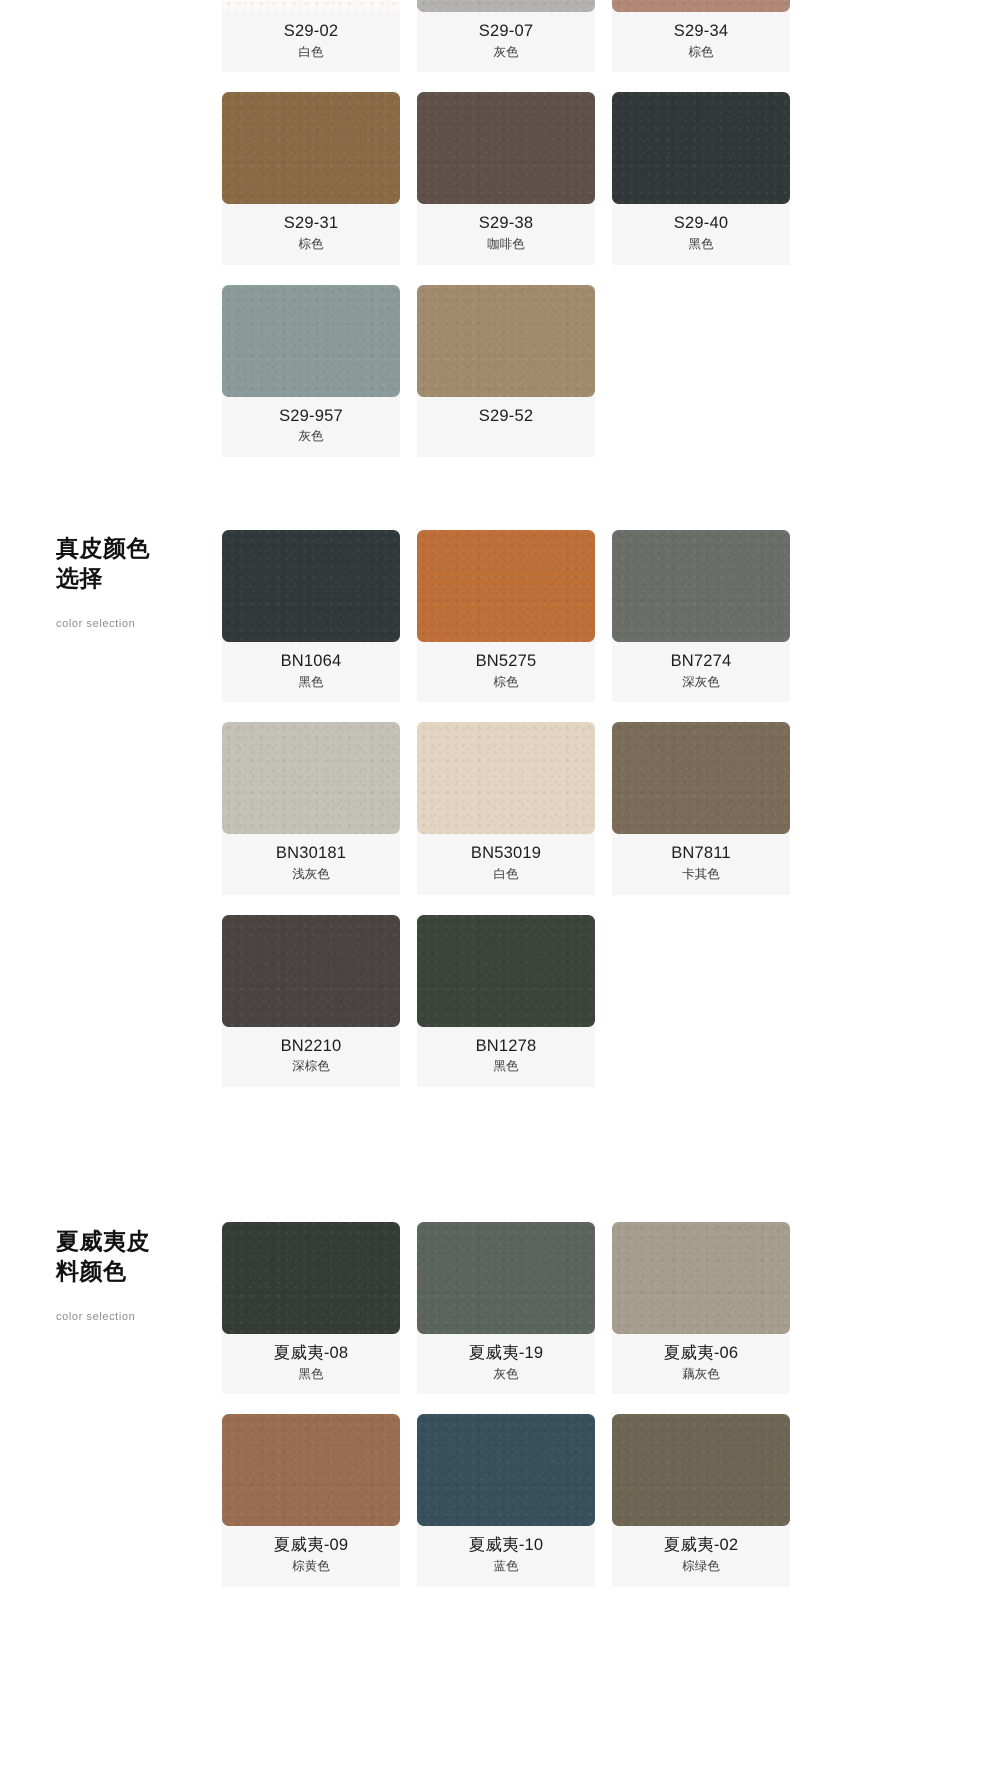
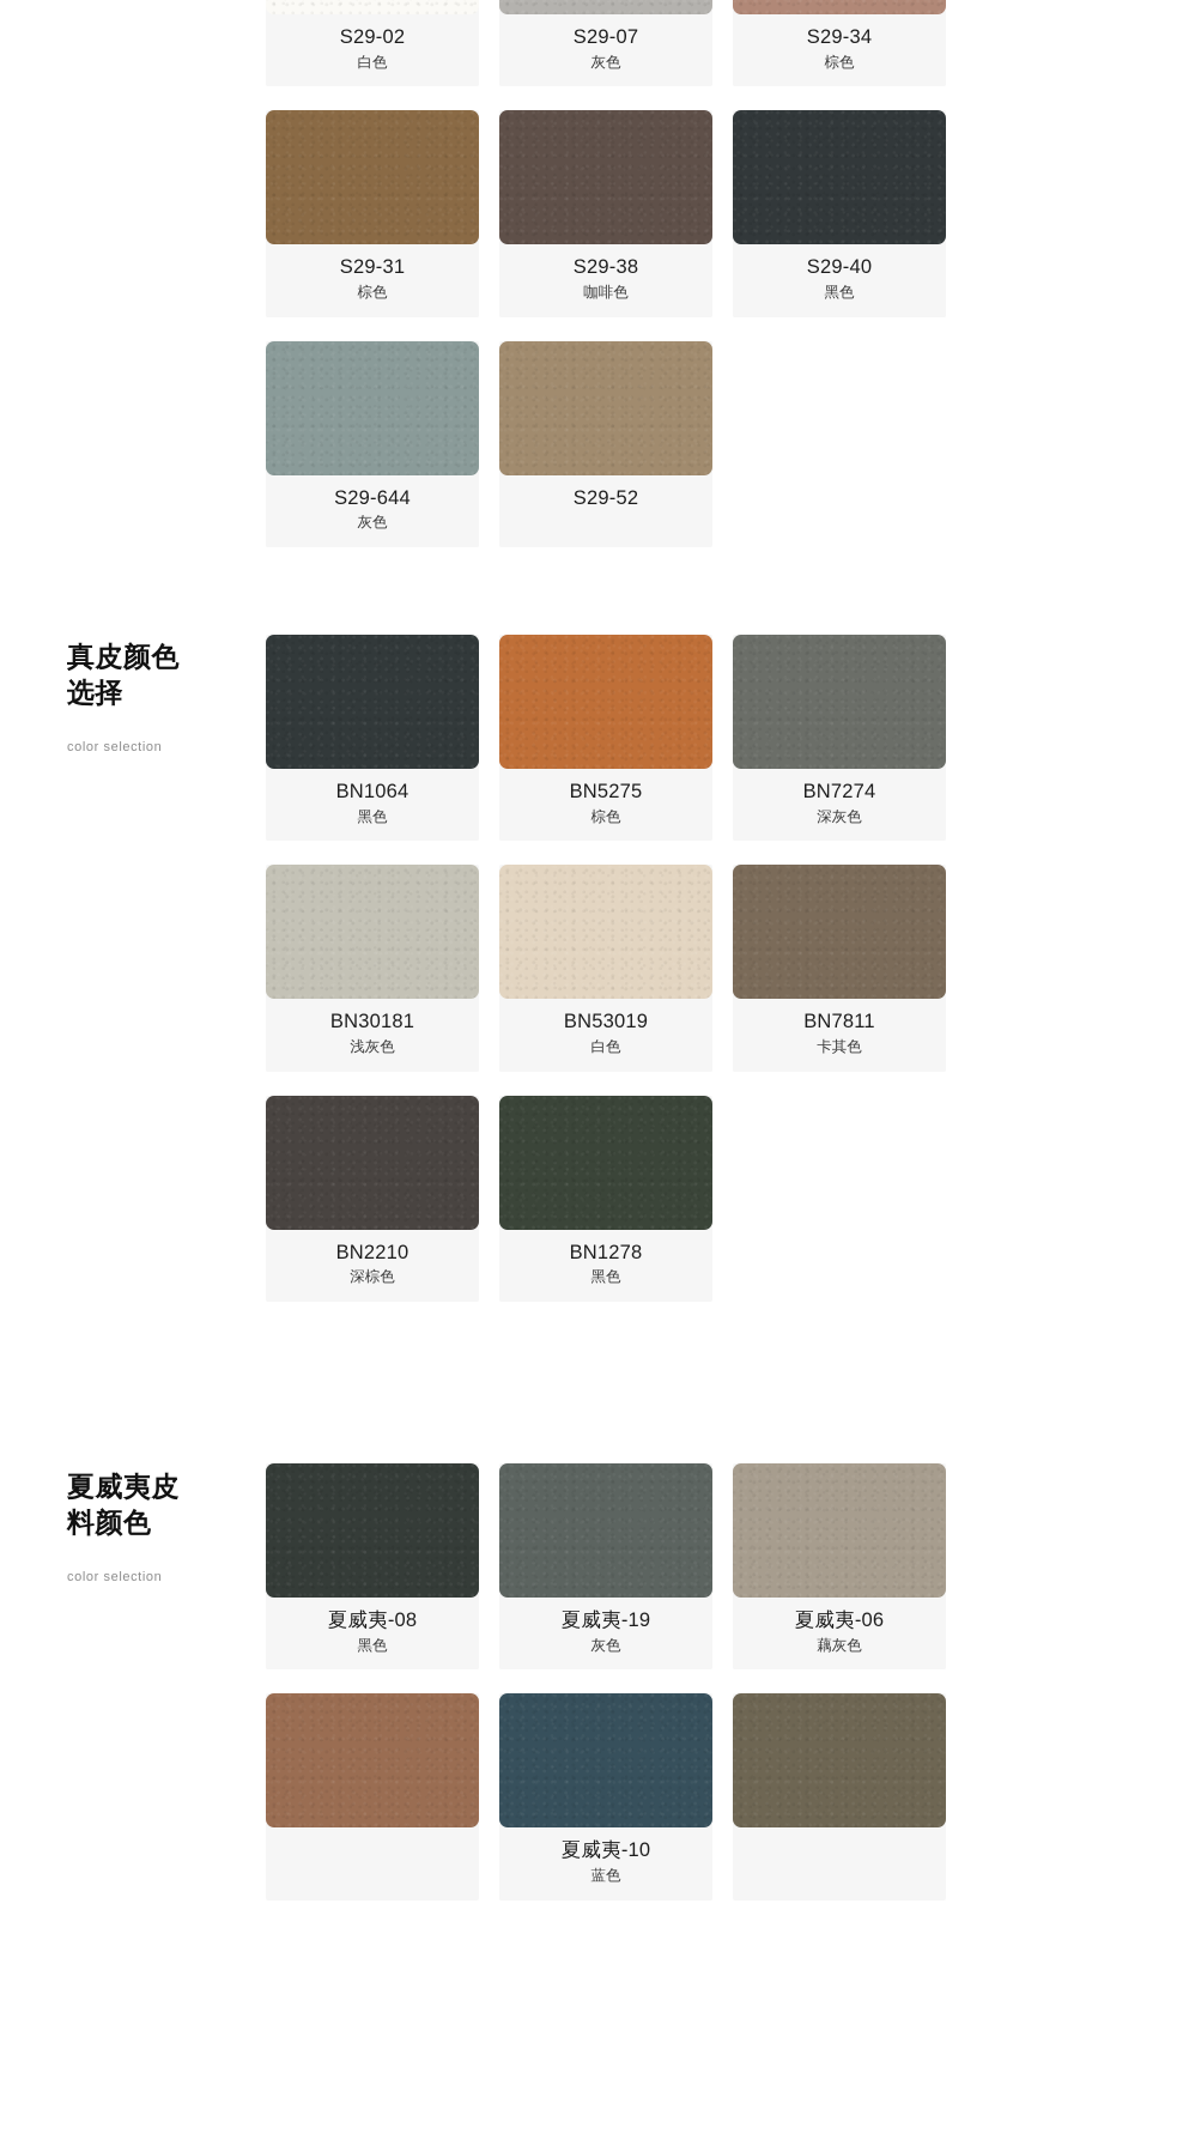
  S29-02
  白色
  S29-07
  灰色
  S29-34
  棕色
  S29-31
  棕色
  S29-38
  咖啡色
  S29-40
  黑色
- S29-957
+ S29-644
  灰色
  S29-52
  真皮颜色
  选择
  color selection
  BN1064
  黑色
  BN5275
  棕色
  BN7274
  深灰色
  BN30181
  浅灰色
  BN53019
  白色
  BN7811
  卡其色
  BN2210
  深棕色
  BN1278
  黑色
  夏威夷皮
  料颜色
  color selection
  夏威夷-08
  黑色
  夏威夷-19
  灰色
  夏威夷-06
  藕灰色
- 夏威夷-09
- 棕黄色
  夏威夷-10
  蓝色
- 夏威夷-02
- 棕绿色
